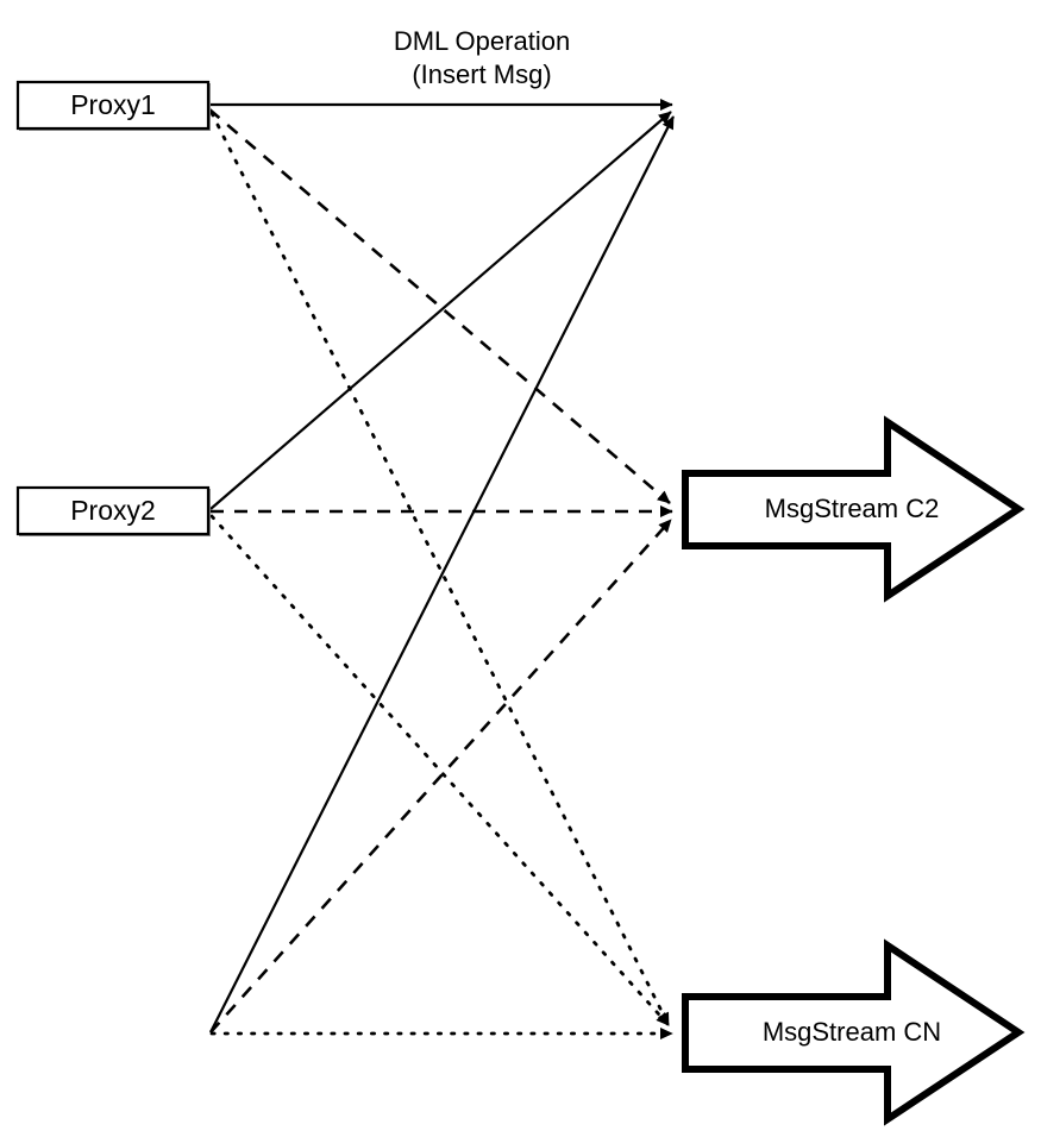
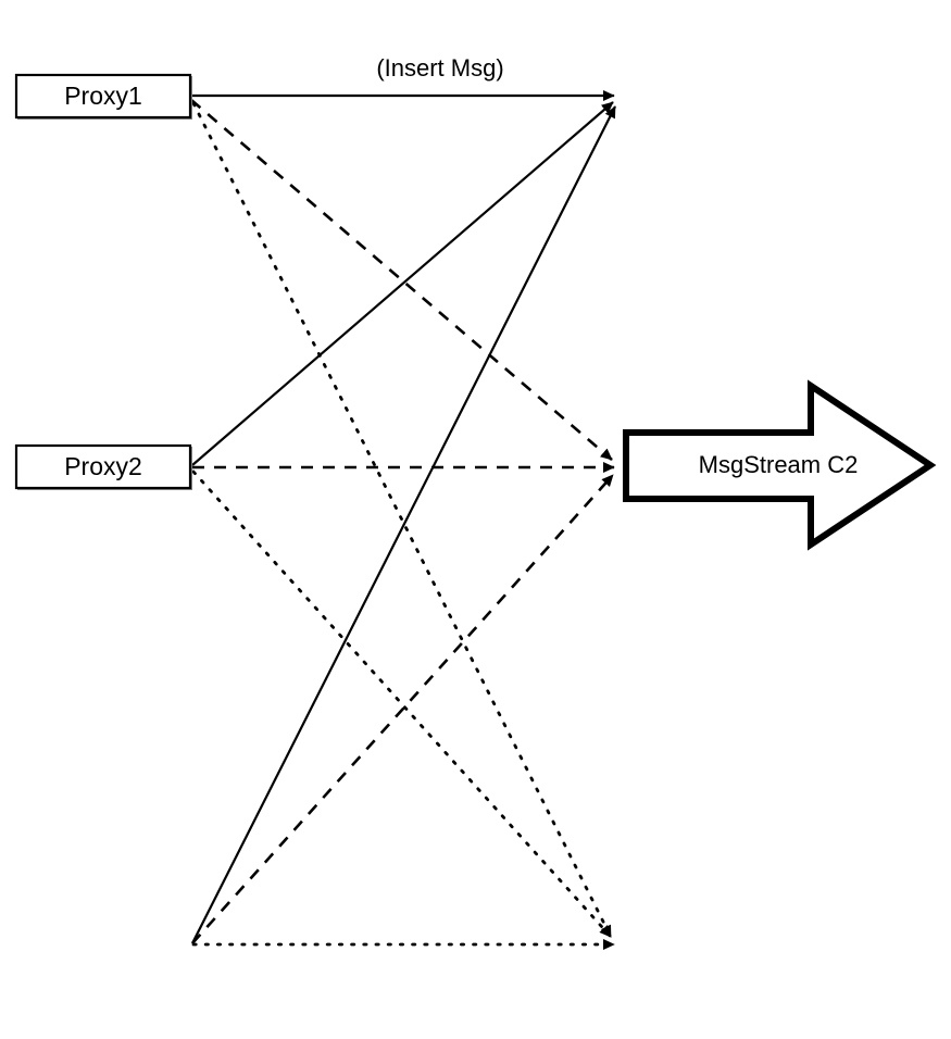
  Proxy1
  Proxy2
  MsgStream C2
- MsgStream CN
- DML Operation
  (Insert Msg)
